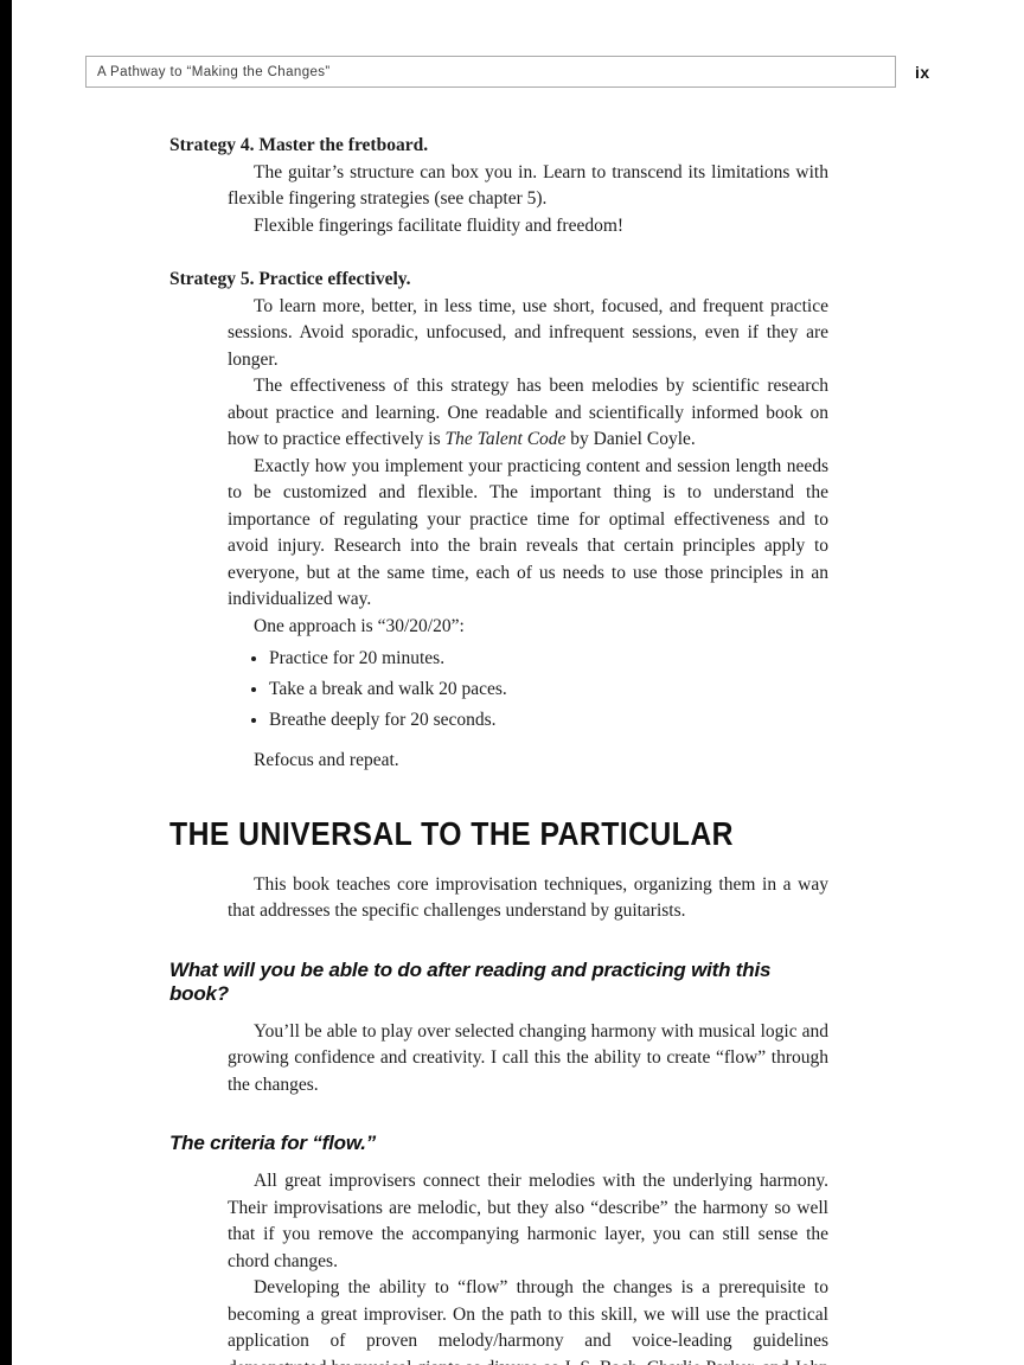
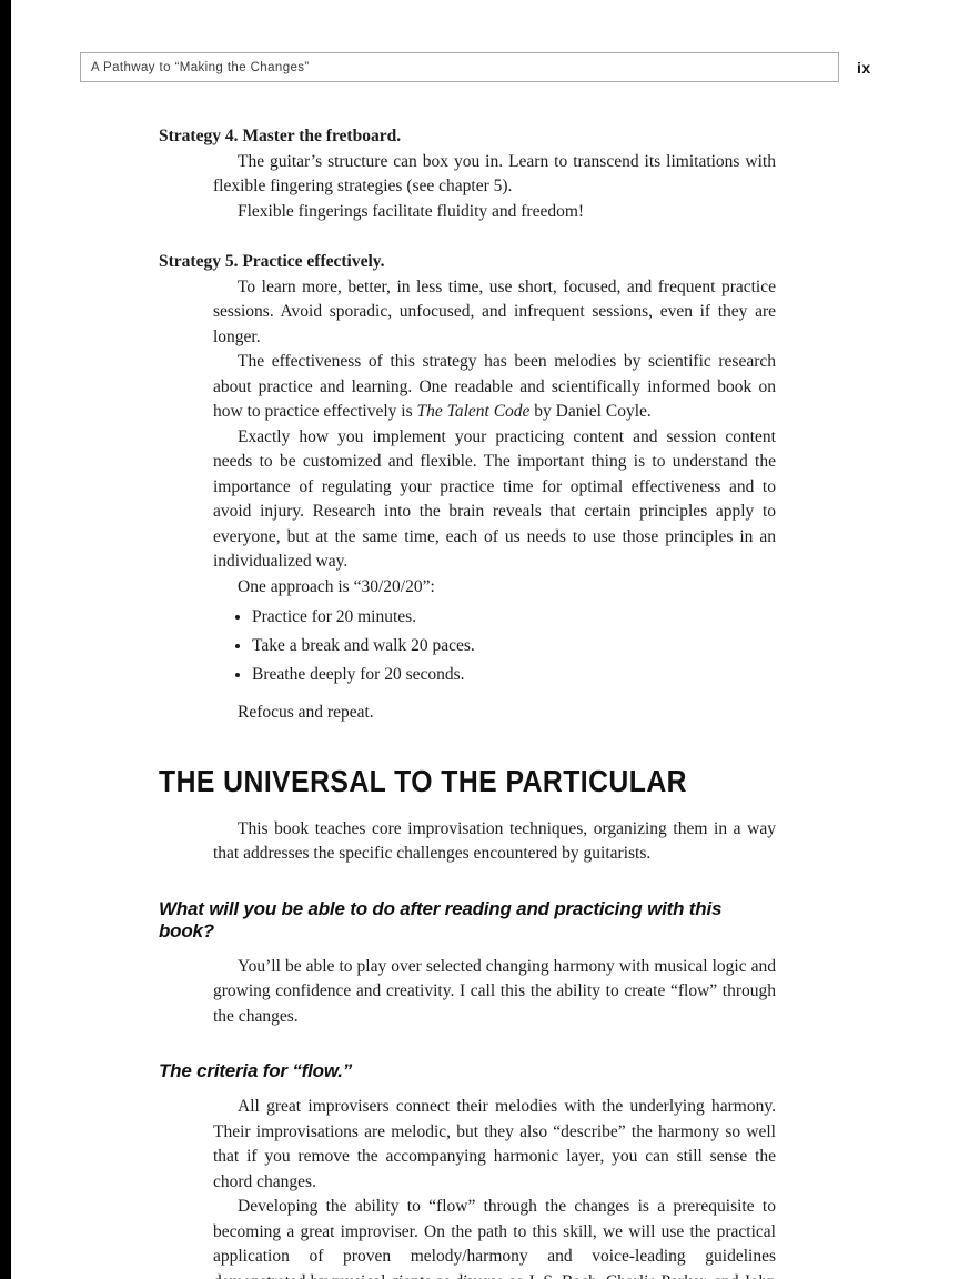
  A Pathway to “Making the Changes”
  ix
  Strategy 4. Master the fretboard.
  The guitar’s structure can box you in. Learn to transcend its limitations with flexible fingering strategies (see chapter 5).
  Flexible fingerings facilitate fluidity and freedom!
  Strategy 5. Practice effectively.
  To learn more, better, in less time, use short, focused, and frequent practice sessions. Avoid sporadic, unfocused, and infrequent sessions, even if they are longer.
  The effectiveness of this strategy has been melodies by scientific research about practice and learning. One readable and scientifically informed book on how to practice effectively is The Talent Code by Daniel Coyle.
- Exactly how you implement your practicing content and session length needs to be customized and flexible. The important thing is to understand the importance of regulating your practice time for optimal effectiveness and to avoid injury. Research into the brain reveals that certain principles apply to everyone, but at the same time, each of us needs to use those principles in an individualized way.
+ Exactly how you implement your practicing content and session content needs to be customized and flexible. The important thing is to understand the importance of regulating your practice time for optimal effectiveness and to avoid injury. Research into the brain reveals that certain principles apply to everyone, but at the same time, each of us needs to use those principles in an individualized way.
  One approach is “30/20/20”:
  Practice for 20 minutes.
  Take a break and walk 20 paces.
  Breathe deeply for 20 seconds.
  Refocus and repeat.
  THE UNIVERSAL TO THE PARTICULAR
- This book teaches core improvisation techniques, organizing them in a way that addresses the specific challenges understand by guitarists.
+ This book teaches core improvisation techniques, organizing them in a way that addresses the specific challenges encountered by guitarists.
  What will you be able to do after reading and practicing with this book?
  You’ll be able to play over selected changing harmony with musical logic and growing confidence and creativity. I call this the ability to create “flow” through the changes.
  The criteria for “flow.”
  All great improvisers connect their melodies with the underlying harmony. Their improvisations are melodic, but they also “describe” the harmony so well that if you remove the accompanying harmonic layer, you can still sense the chord changes.
  Developing the ability to “flow” through the changes is a prerequisite to becoming a great improviser. On the path to this skill, we will use the practical application of proven melody/harmony and voice-leading guidelines
